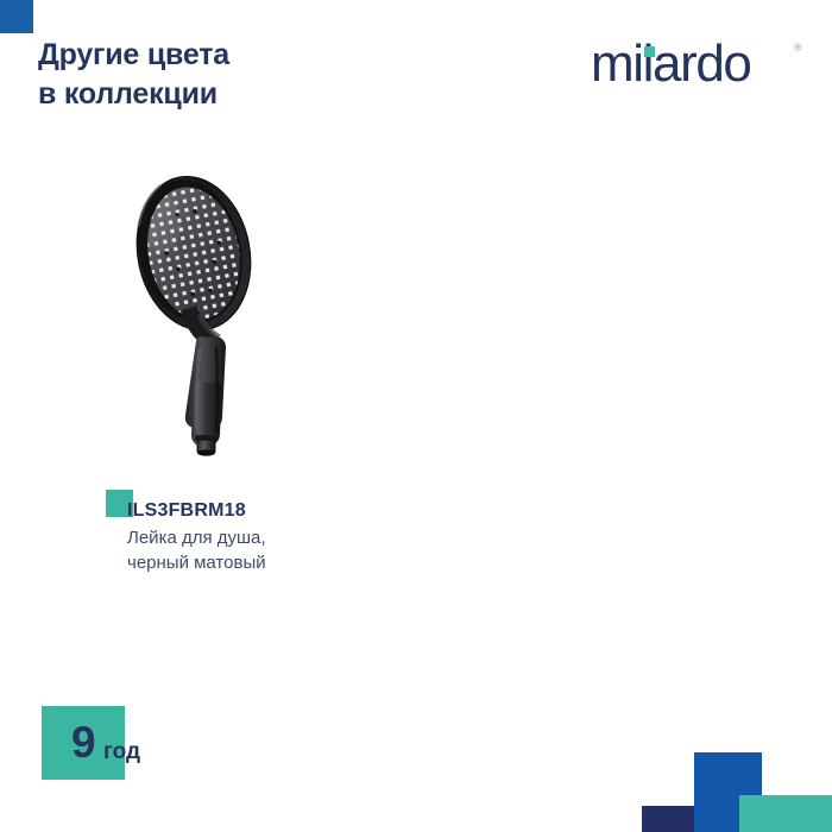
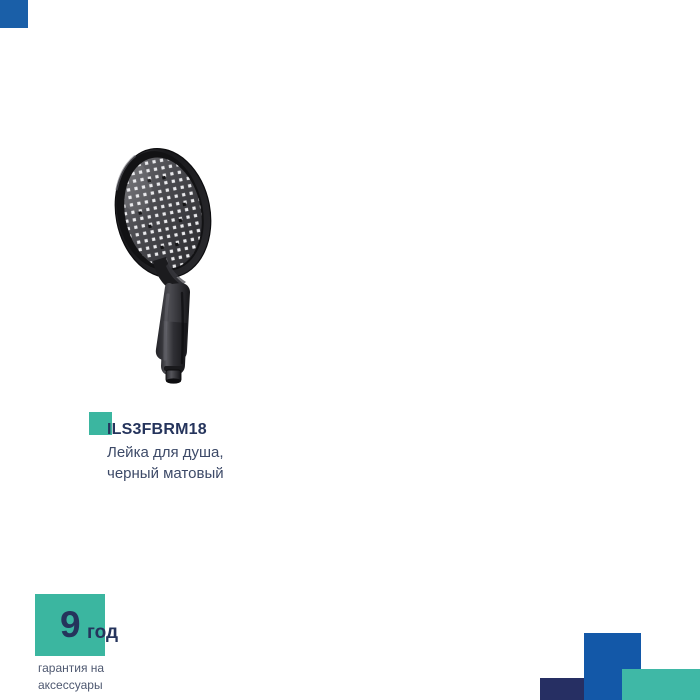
- Другие цвета
- в коллекции
- milardo
- ®
  ILS3FBRM18
  Лейка для душа,
  черный матовый
  9
  год
+ гарантия на
+ аксессуары
